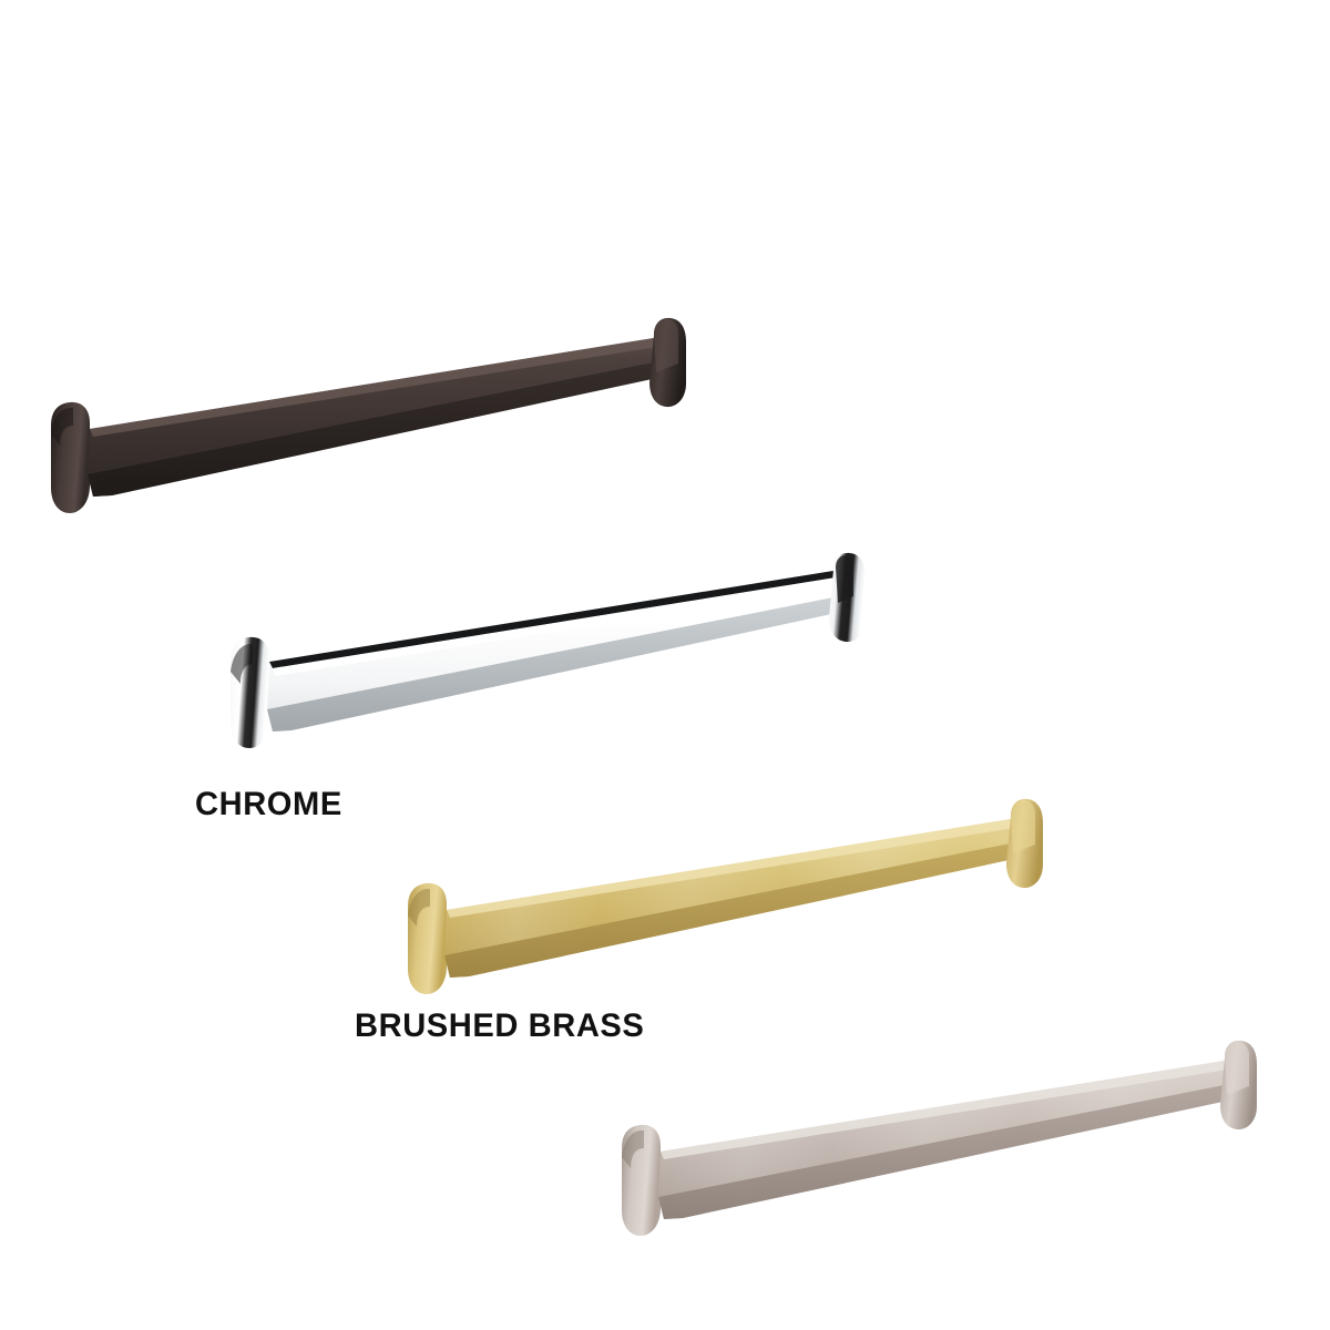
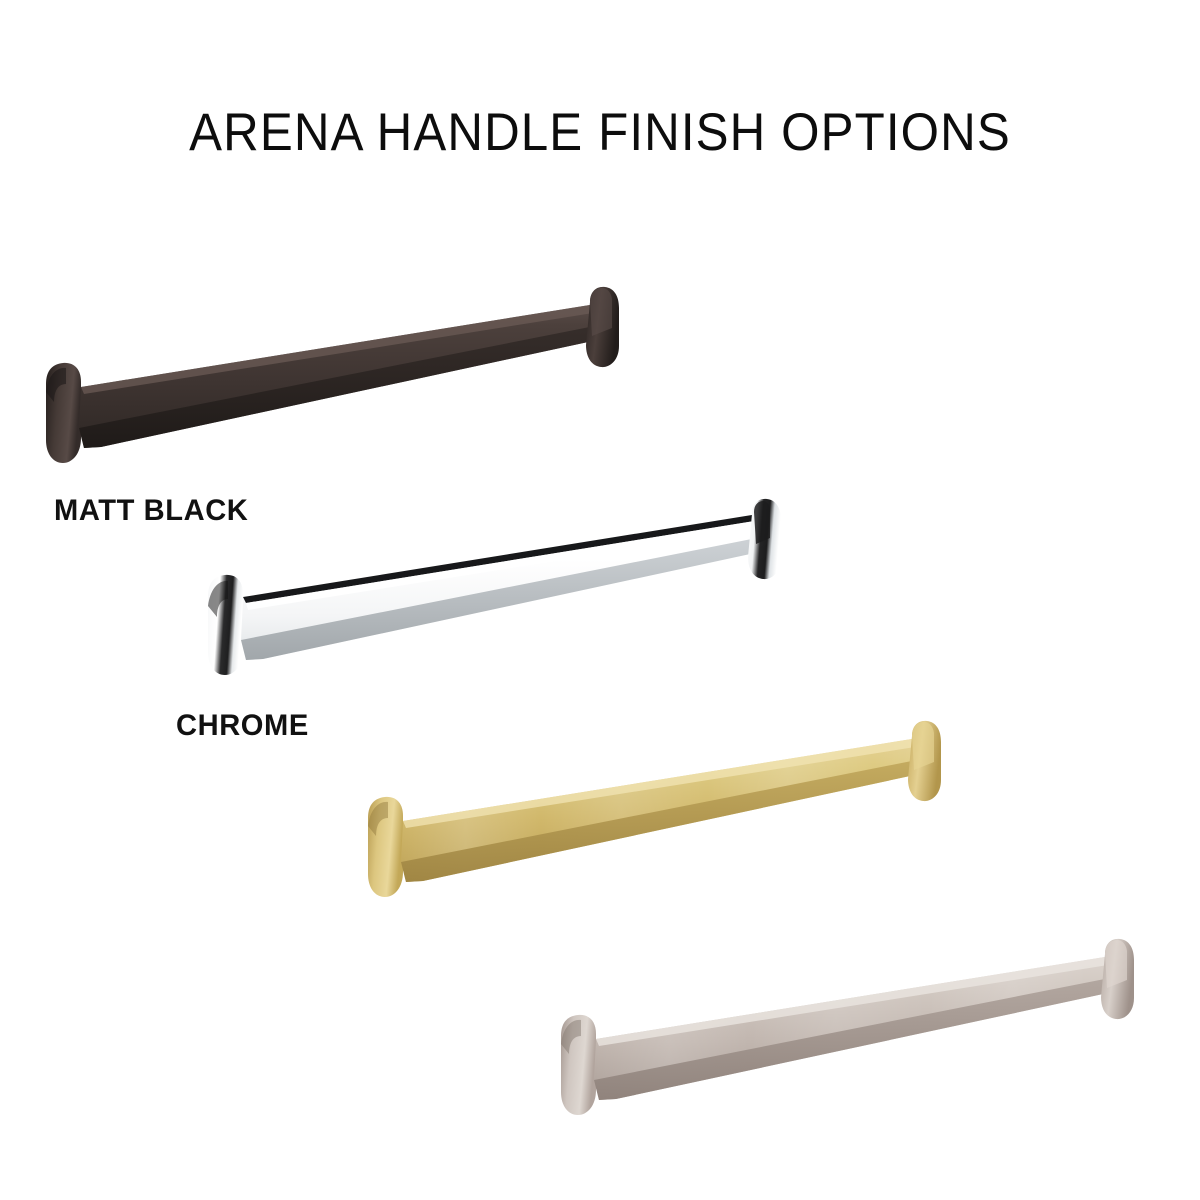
+ ARENA HANDLE FINISH OPTIONS
+ MATT BLACK
  CHROME
- BRUSHED BRASS
